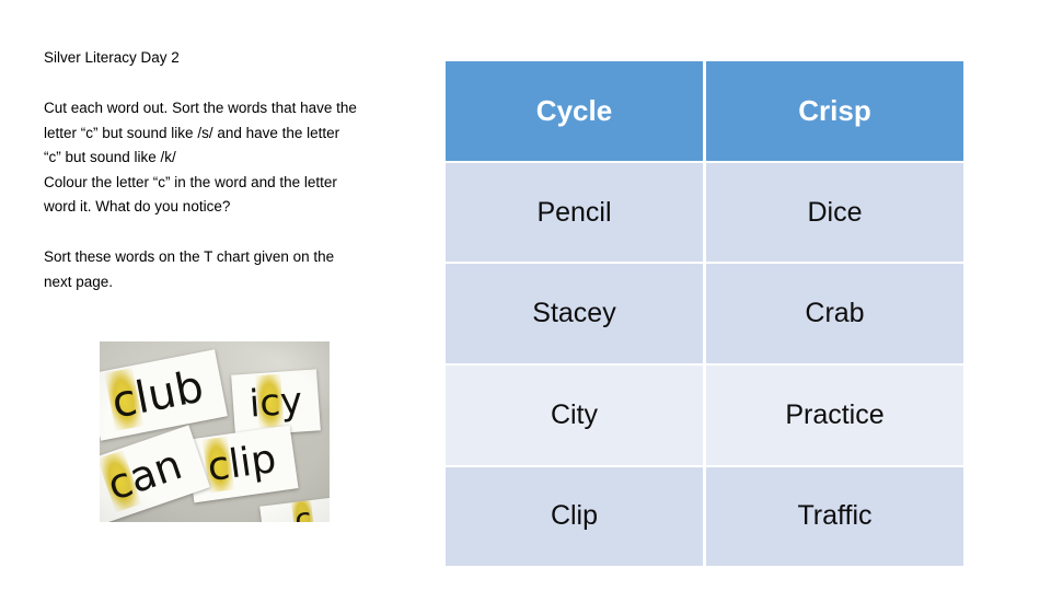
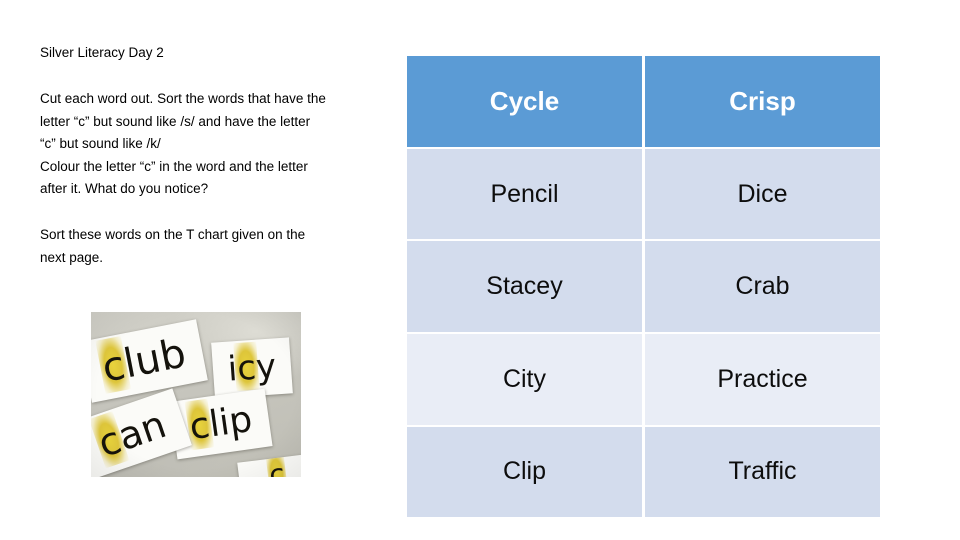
  Silver Literacy Day 2
  Cut each word out. Sort the words that have the
  letter “c” but sound like /s/ and have the letter
  “c” but sound like /k/
  Colour the letter “c” in the word and the letter
- word it. What do you notice?
+ after it. What do you notice?
  Sort these words on the T chart given on the
  next page.
  Cycle	Crisp
  Pencil	Dice
  Stacey	Crab
  City	Practice
  Clip	Traffic
